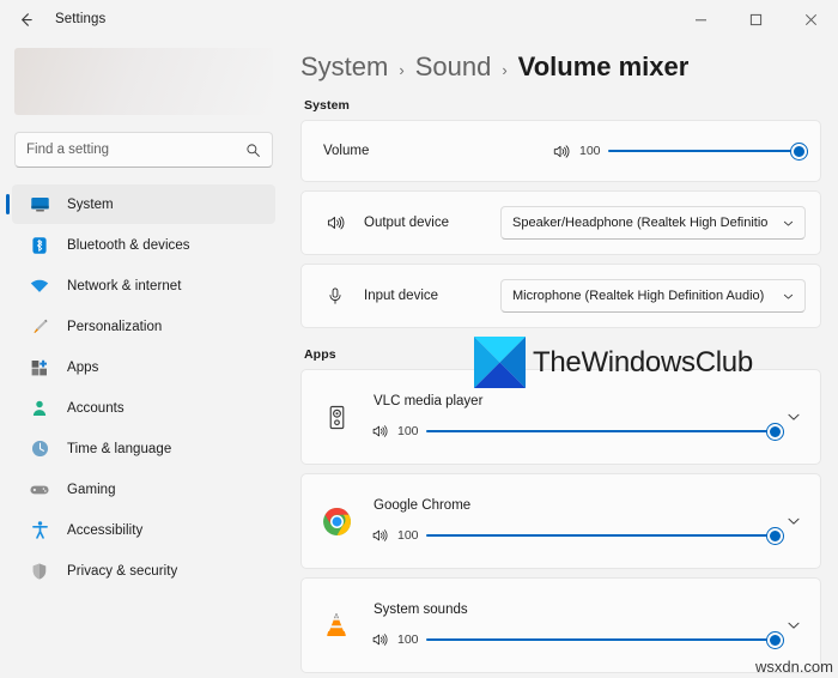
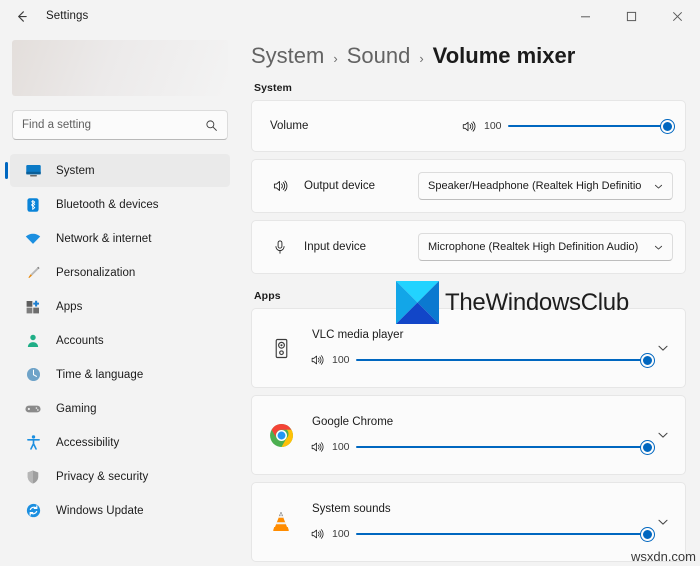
  Settings
  Find a setting
  System
  Bluetooth & devices
  Network & internet
  Personalization
  Apps
  Accounts
  Time & language
  Gaming
  Accessibility
  Privacy & security
+ Windows Update
  System
  ›
  Sound
  ›
  Volume mixer
  System
  Volume
  100
  Output device
  Speaker/Headphone (Realtek High Definitio
  Input device
  Microphone (Realtek High Definition Audio)
  Apps
  VLC media player
  100
  Google Chrome
  100
  System sounds
  100
  TheWindowsClub
  wsxdn.com
